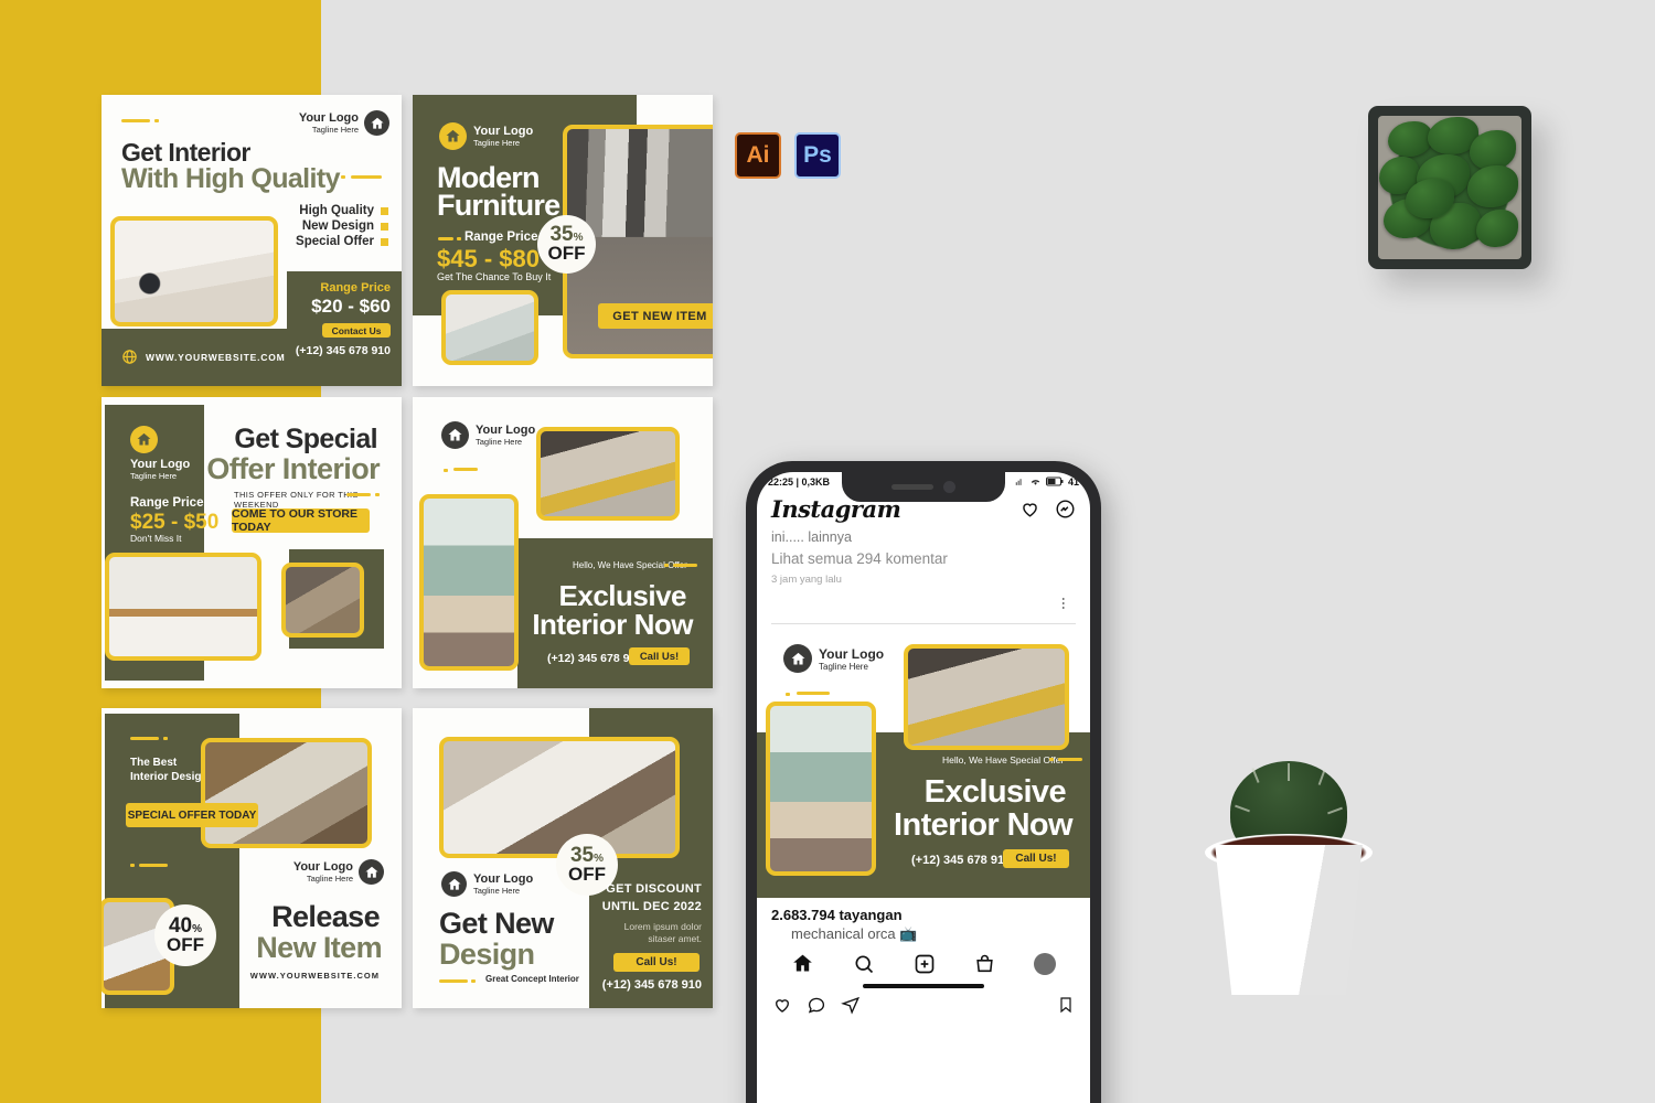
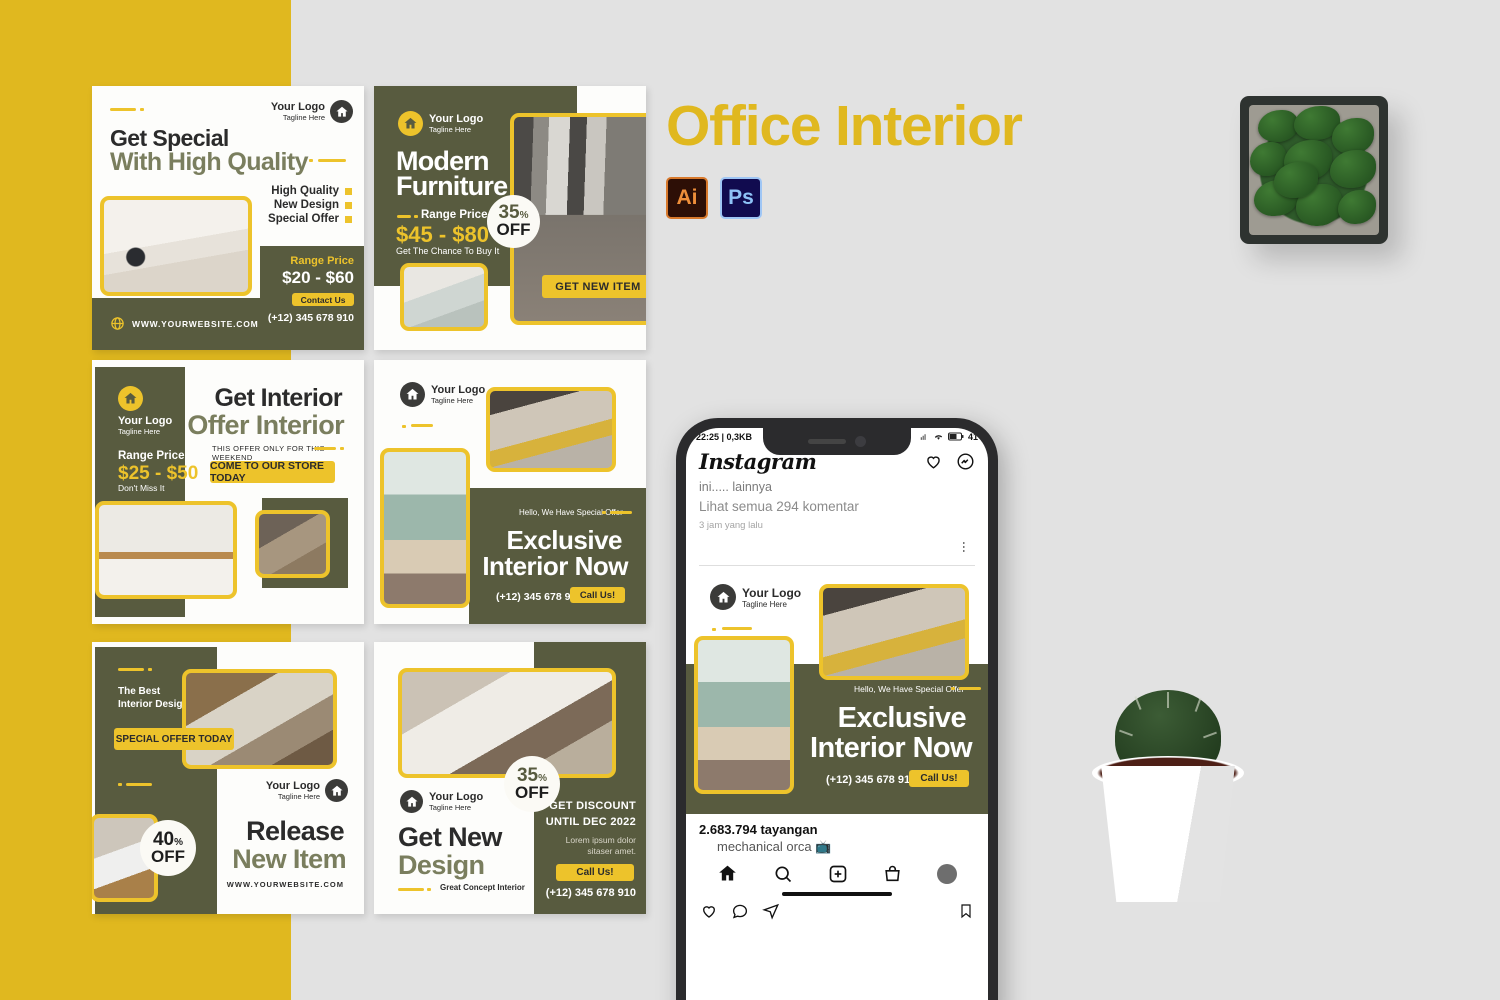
  Your Logo
  Tagline Here
- Get Interior
+ Get Special
  With High Quality
  High Quality
  New Design
  Special Offer
  Range Price
  $20 - $60
  Contact Us
  (+12) 345 678 910
  WWW.YOURWEBSITE.COM
  Your Logo
  Tagline Here
  Modern
  Furniture
  Range Price
  $45 - $80
  Get The Chance To Buy It
  35
  %
  OFF
  GET NEW ITEM
  Your Logo
  Tagline Here
  Range Price
  $25 - $50
  Don't Miss It
- Get Special
+ Get Interior
  Offer Interior
  THIS OFFER ONLY FOR T WEEKEND
  COME TO OUR STORE TODAY
  Your Logo
  Tagline Here
  Hello, We Have Specia O
  Exclusive
  Interior Now
  (+12) 345 678 9
  Call Us!
  The Best
  Interior Desig
  SPECIAL OFFER TODAY
  40
  %
  OFF
  Your Logo
  Tagline Here
  Release
  New Item
  WWW.YOURWEBSITE.COM
  35
  %
  OFF
  Your Logo
  Tagline Here
  Get New
  Design
  Great Concept Interior
  GET DISCOUNT
  UNTIL DEC 2022
  Lorem ipsum dolor
  sitaser amet.
  Call Us!
  (+12) 345 678 910
+ Office Interior
  Ai
  Ps
  22:25 | 0,3KB
  41
  Instagram
  ini..... lainnya
  Lihat semua 294 komentar
  3 jam yang lalu
  Your Logo
  Tagline Here
  Hello, We Have Special Of
  Exclusive
  Interior Now
  (+12) 345 678 91
  Call Us!
  2.683.794 tayangan
  mechanical orca 📺
